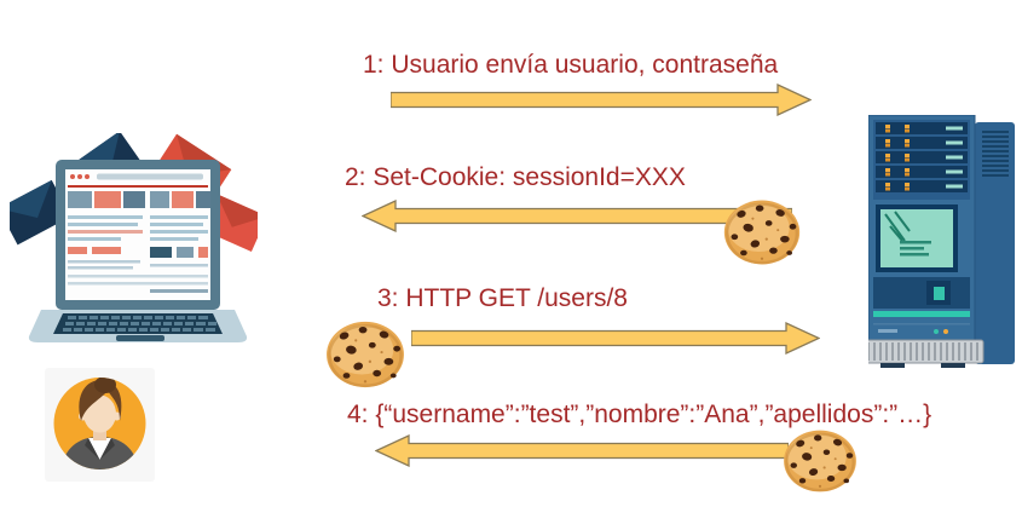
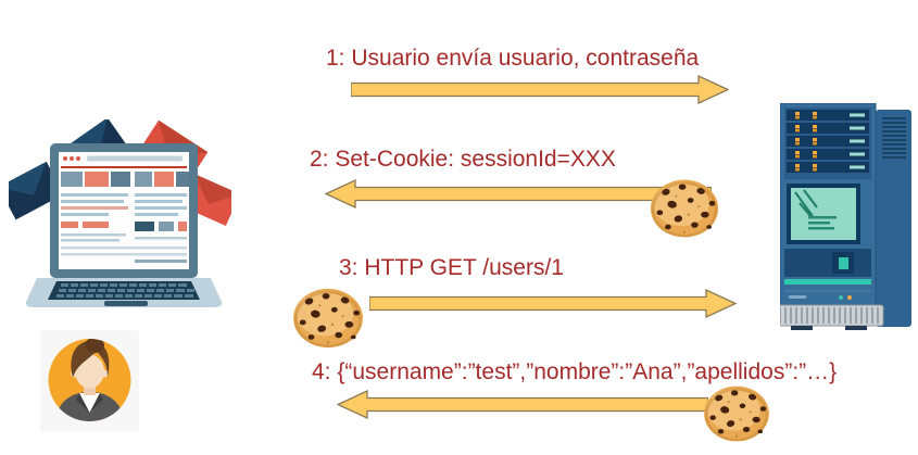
  1: Usuario envía usuario, contraseña
  2: Set-Cookie: sessionId=XXX
- 3: HTTP GET /users/8
+ 3: HTTP GET /users/1
  4: {“username”:”test”,”nombre”:”Ana”,”apellidos”:”…}
